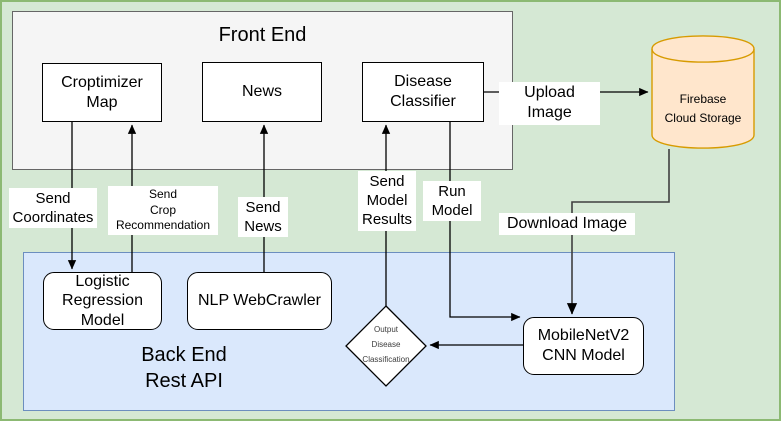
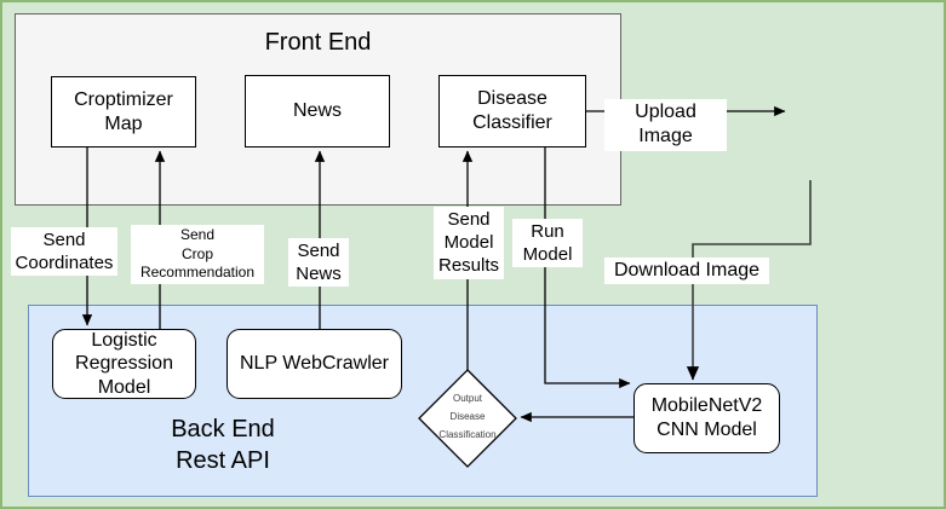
  Front End
  Back End
  Rest API
  Croptimizer
  Map
  News
  Disease
  Classifier
  Logistic
  Regression
  Model
  NLP WebCrawler
  MobileNetV2
  CNN Model
  Output
  Disease
  Classification
- Firebase
- Cloud Storage
  Send
  Coordinates
  Send
  Crop
  Recommendation
  Send
  News
  Send
  Model
  Results
  Run
  Model
  Upload Image
  Download Image
